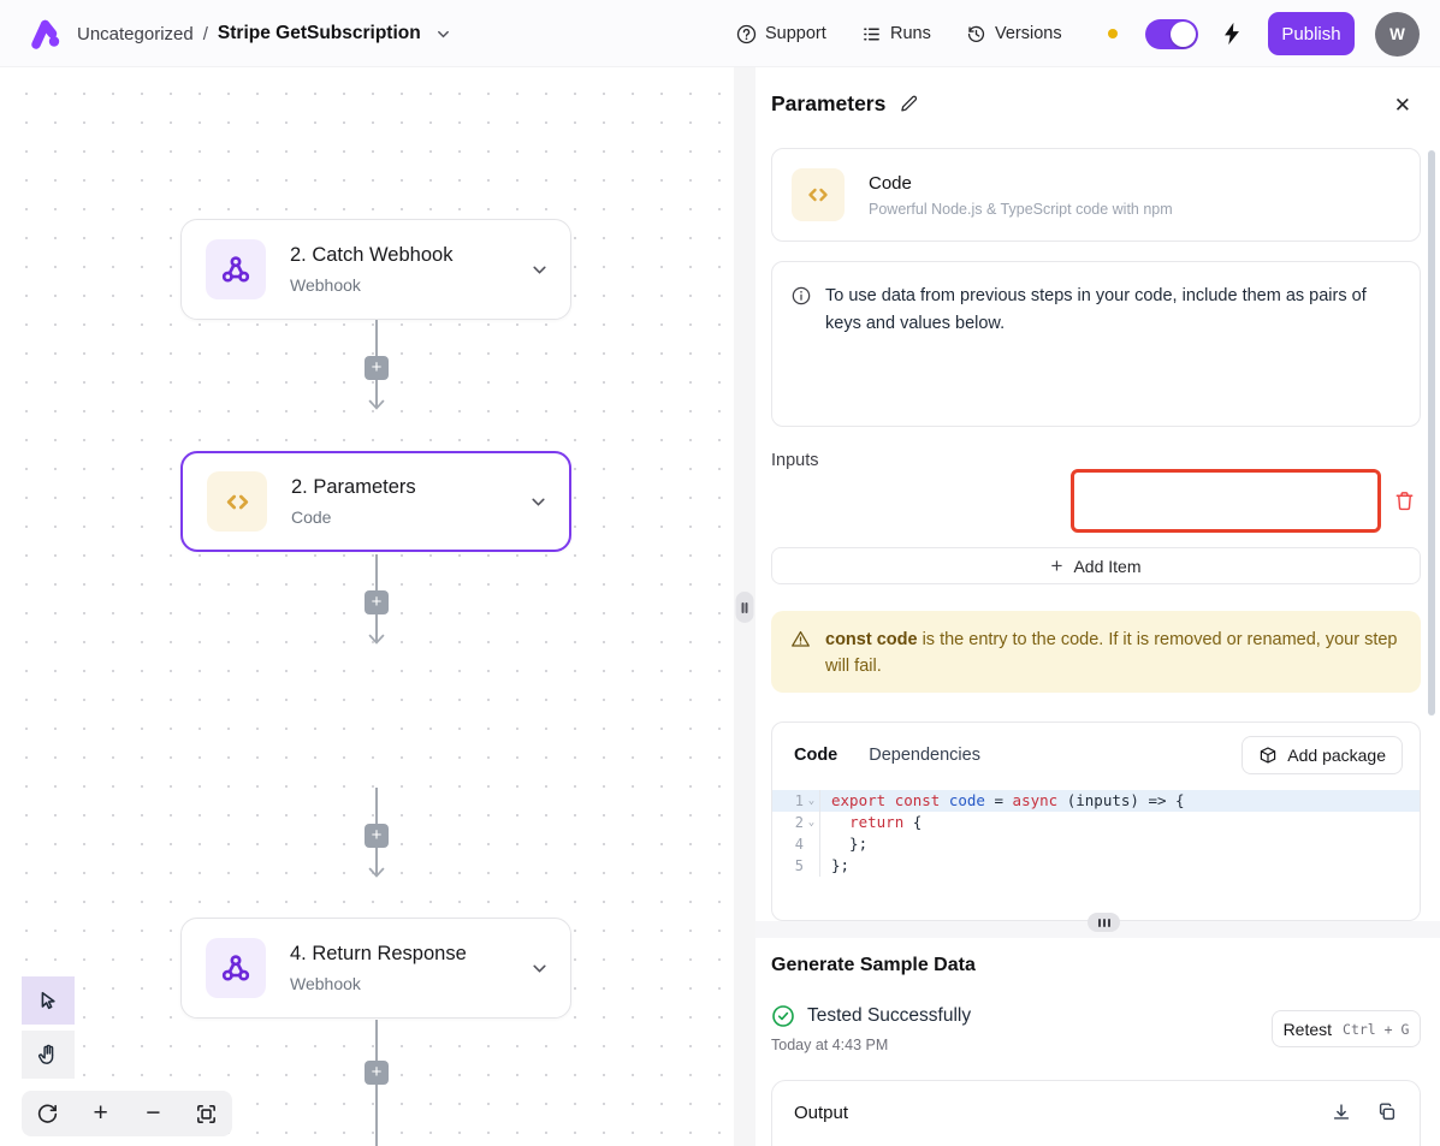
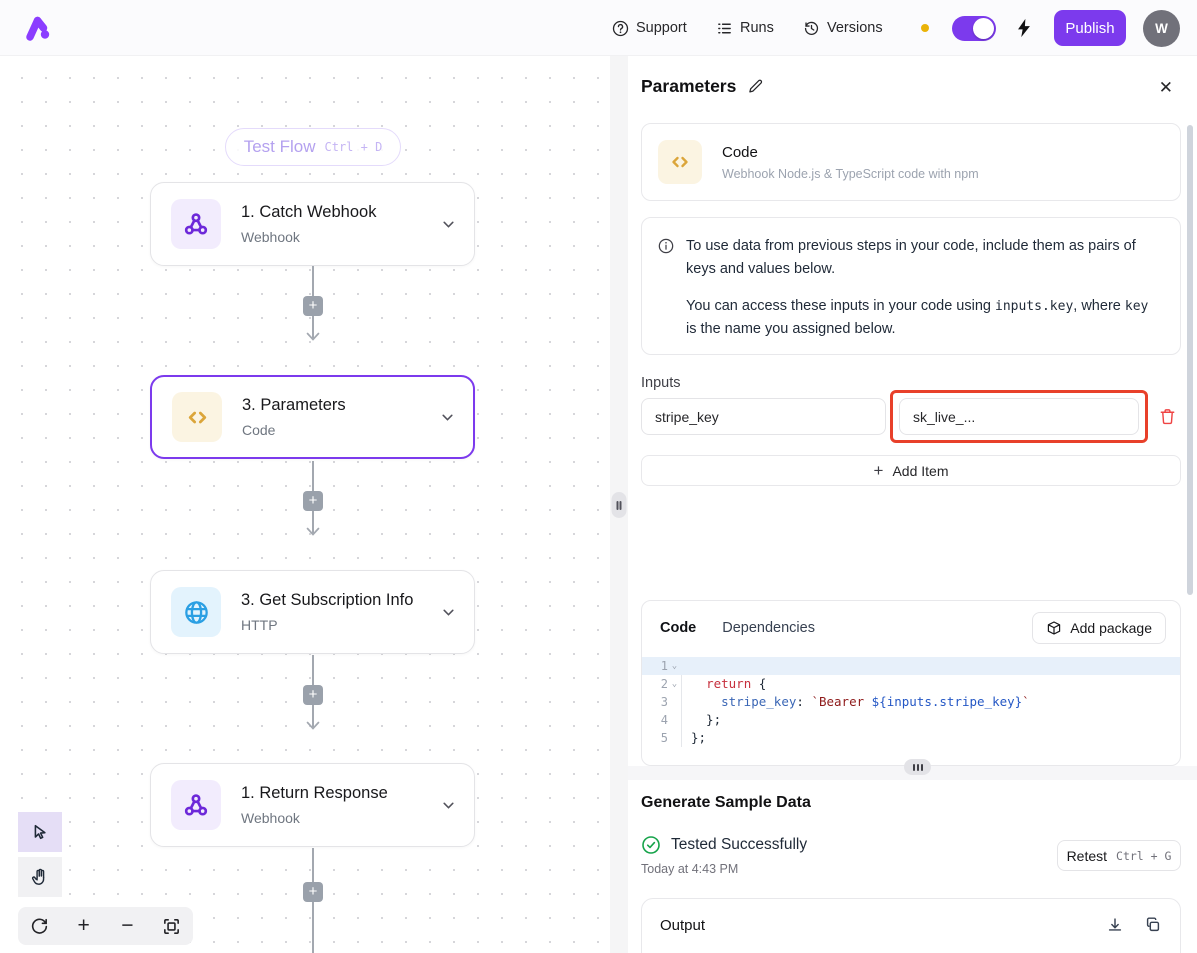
- Uncategorized
- /
- Stripe GetSubscription
  Support
  Runs
  Versions
  Publish
  W
+ Test Flow
+ Ctrl + D
- 2. Catch Webhook
+ 1. Catch Webhook
  Webhook
  +
- 2. Parameters
+ 3. Parameters
  Code
  +
+ 3. Get Subscription Info
+ HTTP
  +
- 4. Return Response
+ 1. Return Response
  Webhook
  +
  +
  −
  Parameters
  ✕
  Code
- Powerful Node.js & TypeScript code with npm
+ Webhook Node.js & TypeScript code with npm
  To use data from previous steps in your code, include them as pairs of keys and values below.
+ You can access these inputs in your code using inputs.key, where key is the name you assigned below.
  Inputs
+ stripe_key
+ sk_live_...
  +
  Add Item
- const code is the entry to the code. If it is removed or renamed, your step will fail.
  Code
  Dependencies
  Add package
  1
  ⌄
- export const code = async (inputs) => {
  2
  ⌄
  return {
+ 3
+ stripe_key: `Bearer ${inputs.stripe_key}`
  4
  };
  5
  };
  Generate Sample Data
  Tested Successfully
  Today at 4:43 PM
  Retest
  Ctrl + G
  Output
